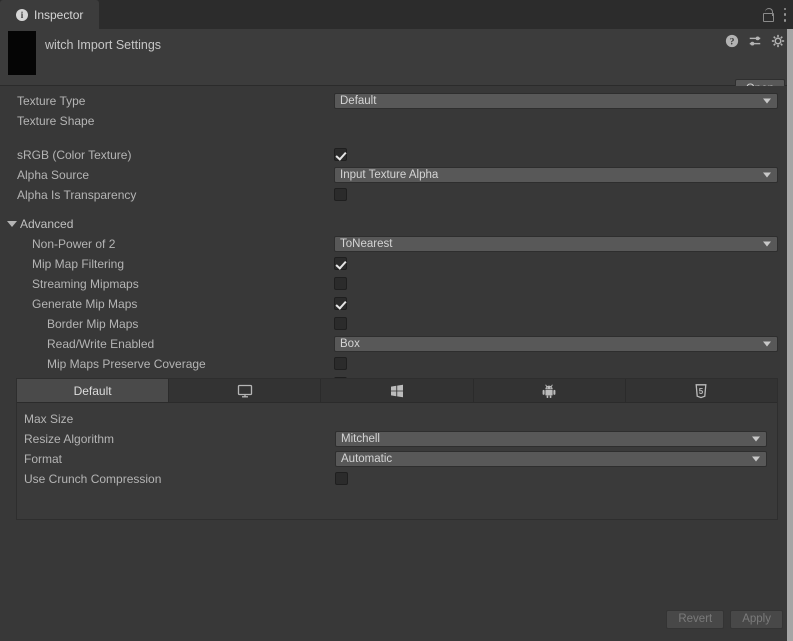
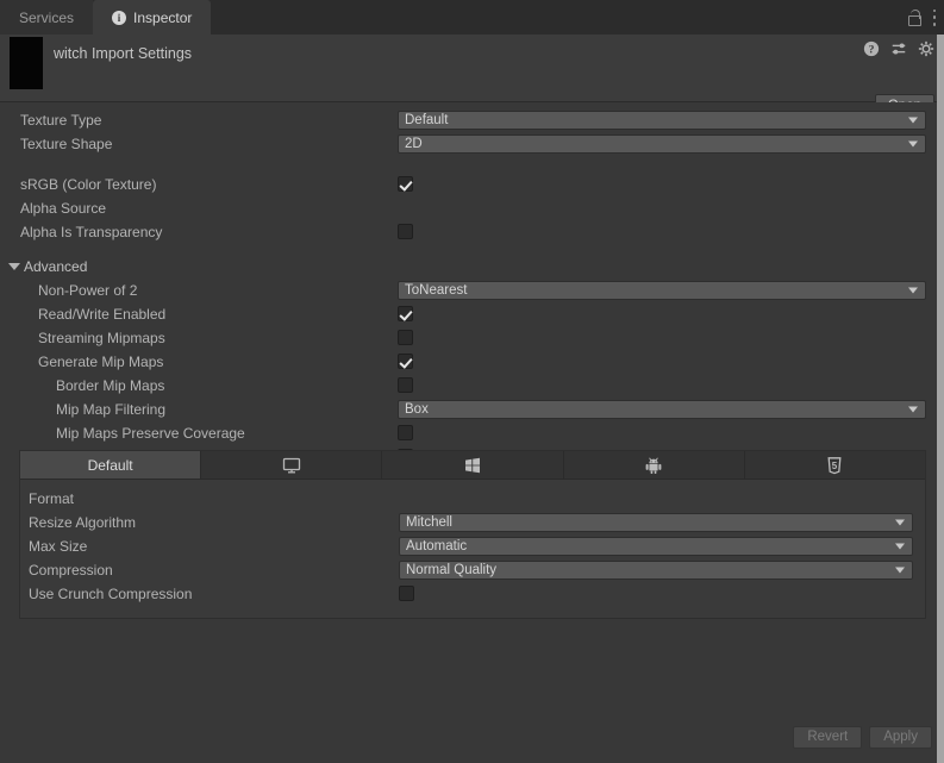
+ Services
  i
  Inspector
  witch Import Settings
  ?
  Texture Type
  Default
  Texture Shape
+ 2D
  sRGB (Color Texture)
  Alpha Source
- Input Texture Alpha
  Alpha Is Transparency
  Advanced
  Non-Power of 2
  ToNearest
- Mip Map Filtering
+ Read/Write Enabled
  Streaming Mipmaps
  Generate Mip Maps
  Border Mip Maps
- Read/Write Enabled
+ Mip Map Filtering
  Box
  Mip Maps Preserve Coverage
  Default
  5
- Max Size
+ Format
  Resize Algorithm
  Mitchell
- Format
+ Max Size
  Automatic
+ Compression
+ Normal Quality
  Use Crunch Compression
  Revert
  Apply
